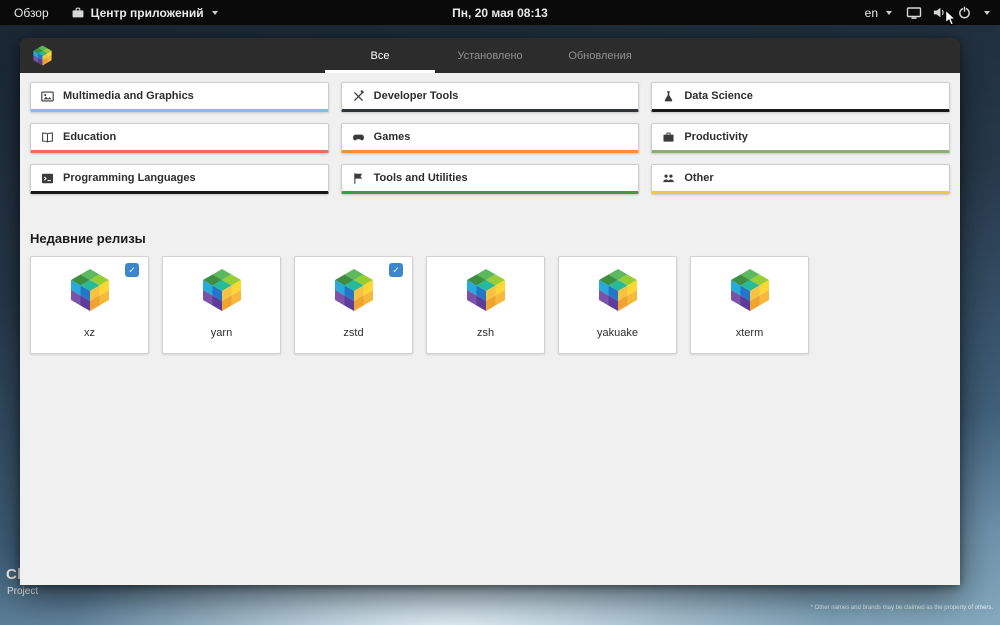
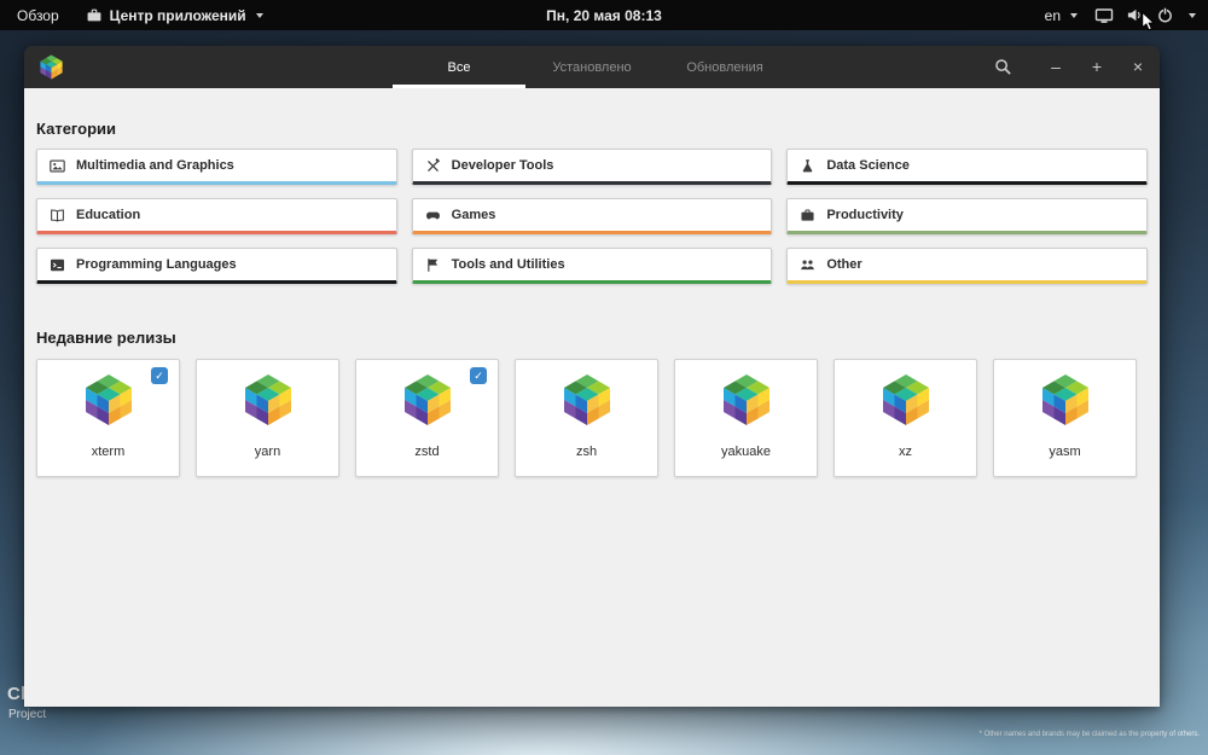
  Обзор
  Центр приложений
  Пн, 20 мая 08:13
  en
  Все
  Установлено
  Обновления
+ –
+ +
+ ×
+ Категории
  Multimedia and Graphics
  Developer Tools
  Data Science
  Education
  Games
  Productivity
  Programming Languages
  Tools and Utilities
  Other
  Недавние релизы
  ✓
- xz
+ xterm
  yarn
  ✓
  zstd
  zsh
  yakuake
- xterm
+ xz
+ yasm
  Project
